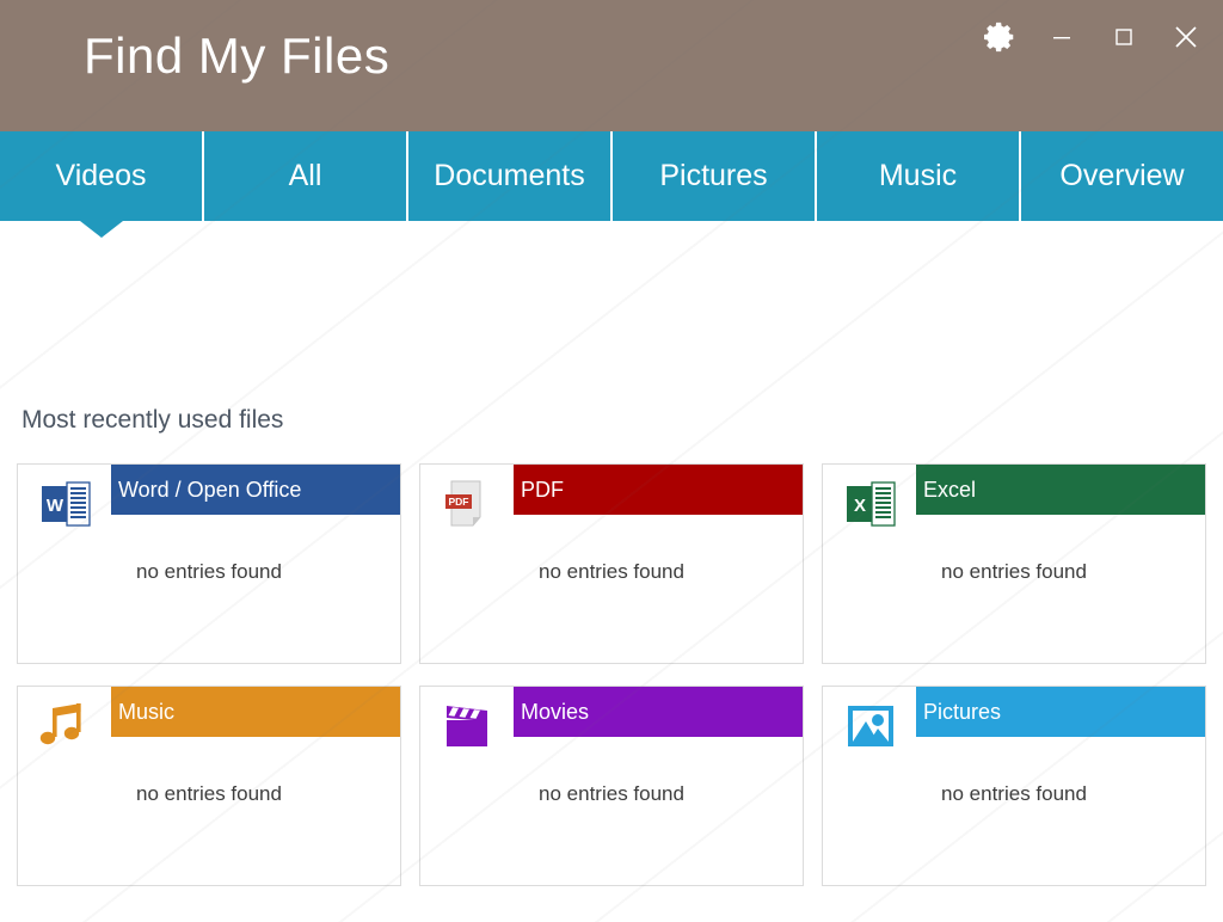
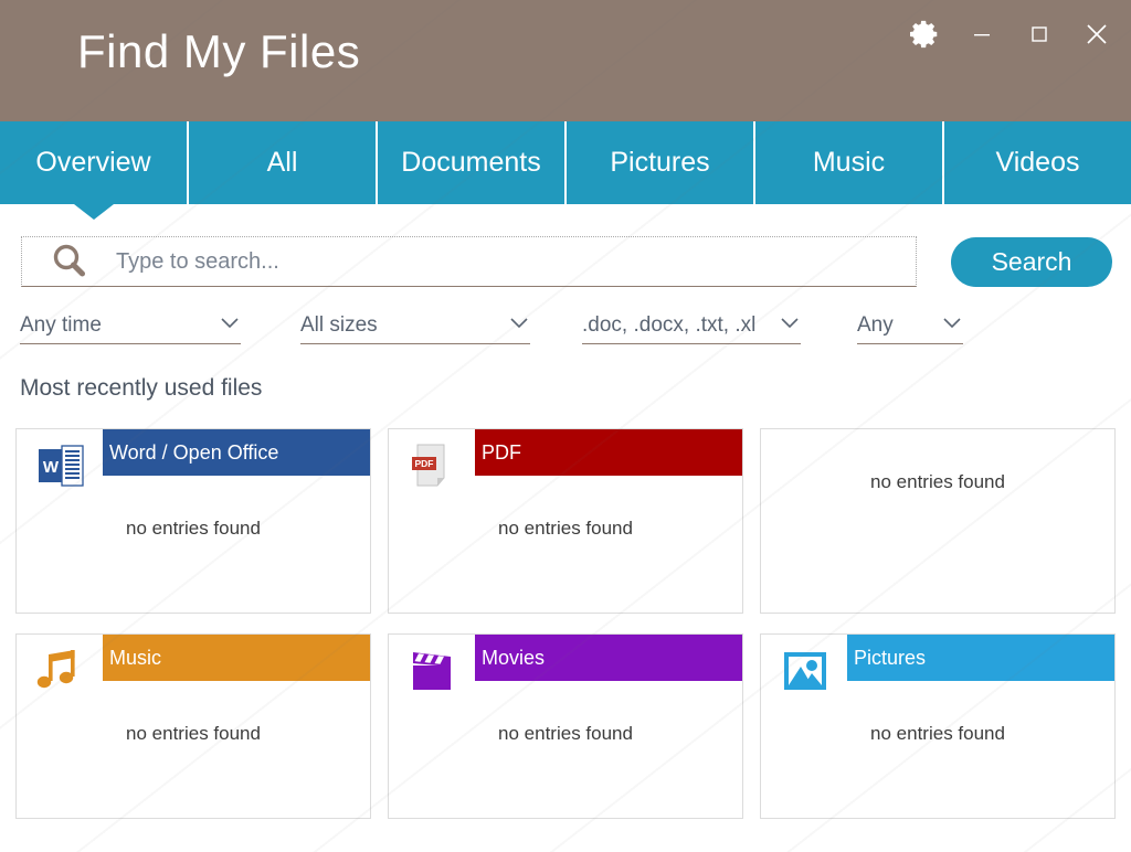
  Find My Files
- Videos
+ Overview
  All
  Documents
  Pictures
  Music
- Overview
+ Videos
+ Type to search...
+ Search
+ Any time
+ All sizes
+ .doc, .docx, .txt, .xl
+ Any
  Most recently used files
  W
  Word / Open Office
  no entries found
  PDF
  PDF
  no entries found
- X
- Excel
  no entries found
  Music
  no entries found
  Movies
  no entries found
  Pictures
  no entries found
